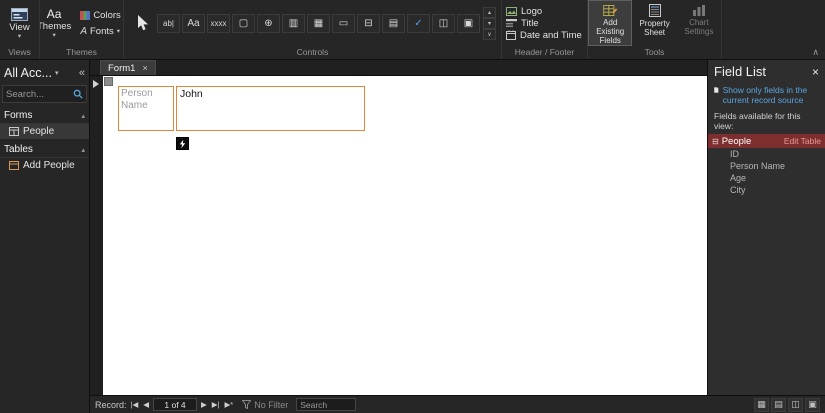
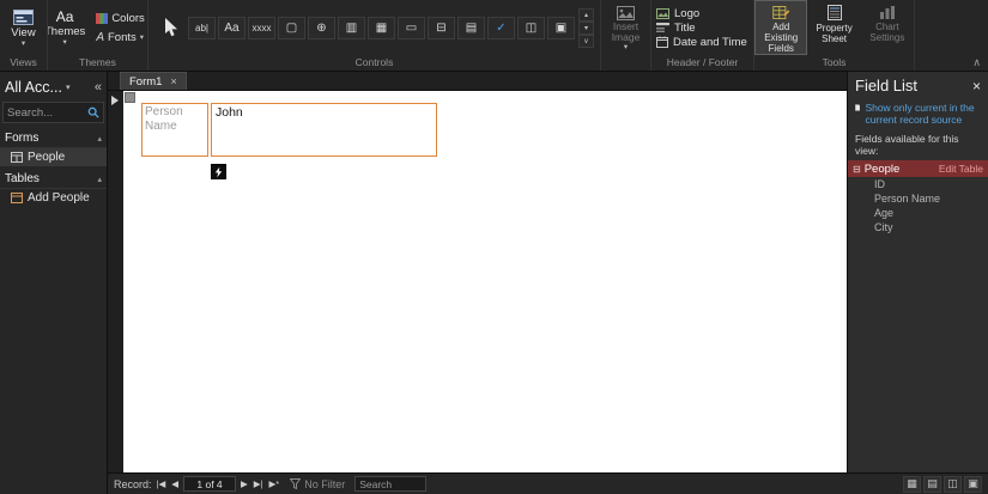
  View
  Views
  Aa
  Themes
  Colors
  A
  Fonts
  Themes
  ab|
  Aa
  xxxx
  ▢
  ⊕
  ▥
  ▦
  ▭
  ⊟
  ▤
  ✓
  ◫
  ▣
  Controls
+ Insert Image
  Logo
  Title
  Date and Time
  Header / Footer
  Add Existing Fields
  Property Sheet
  Chart Settings
  Tools
  ∧
  All Acc...
  «
  Search...
  Forms
  People
  Tables
  Add People
  Form1
  ×
  Person Name
  John
  Field List
  ×
- Show only fields in the current record source
+ Show only current in the current record source
  Fields available for this view:
  ⊟
  People
  Edit Table
  ID
  Person Name
  Age
  City
  Record:
  |◀
  ◀
  1 of 4
  ▶
  ▶|
  ▶*
  No Filter
  Search
  ▦
  ▤
  ◫
  ▣
